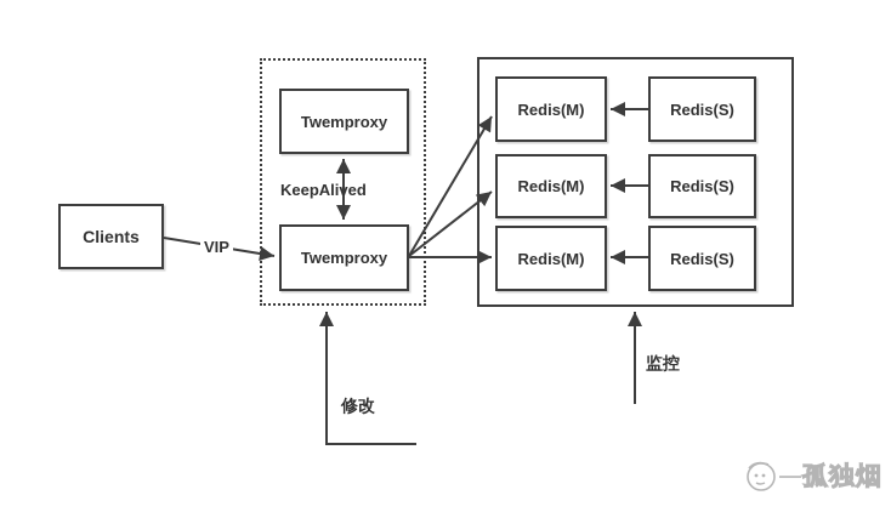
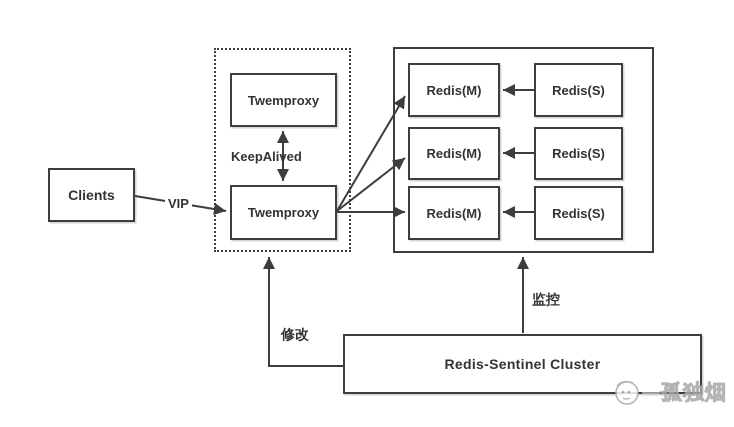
  Clients
  Twemproxy
  Twemproxy
  Redis(M)
  Redis(M)
  Redis(M)
  Redis(S)
  Redis(S)
  Redis(S)
+ Redis-Sentinel Cluster
  VIP
  KeepAlived
  修改
  监控
  —
  孤独烟
